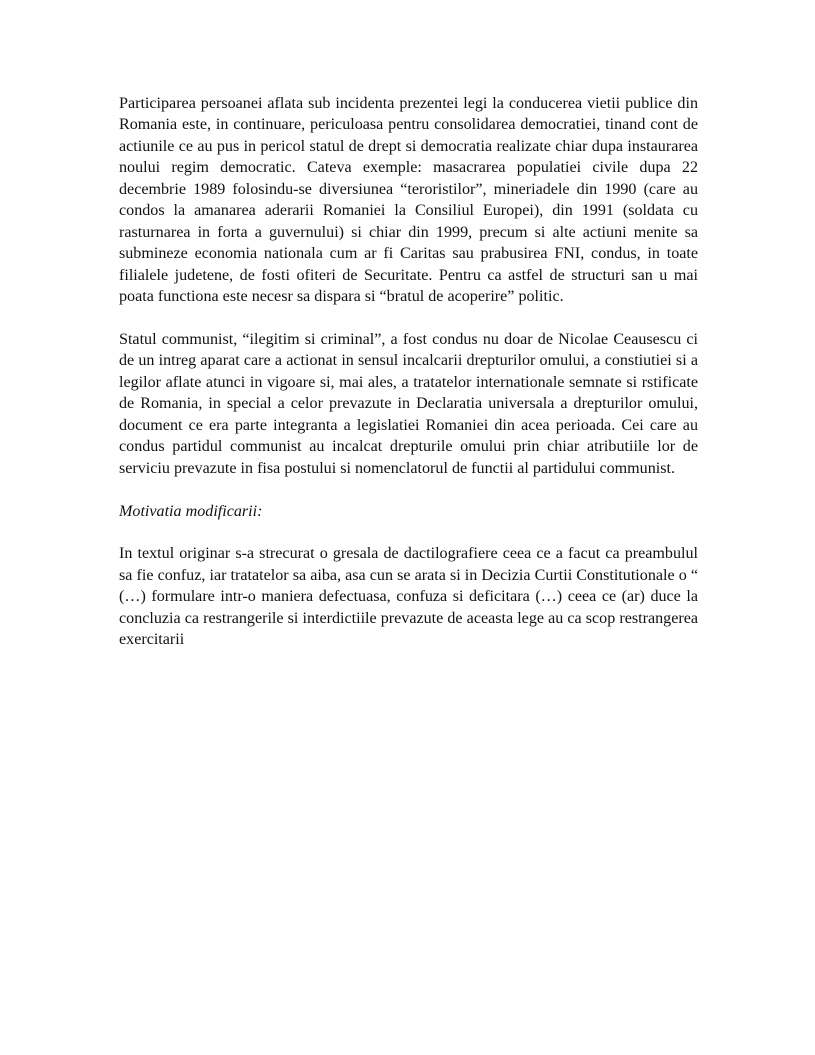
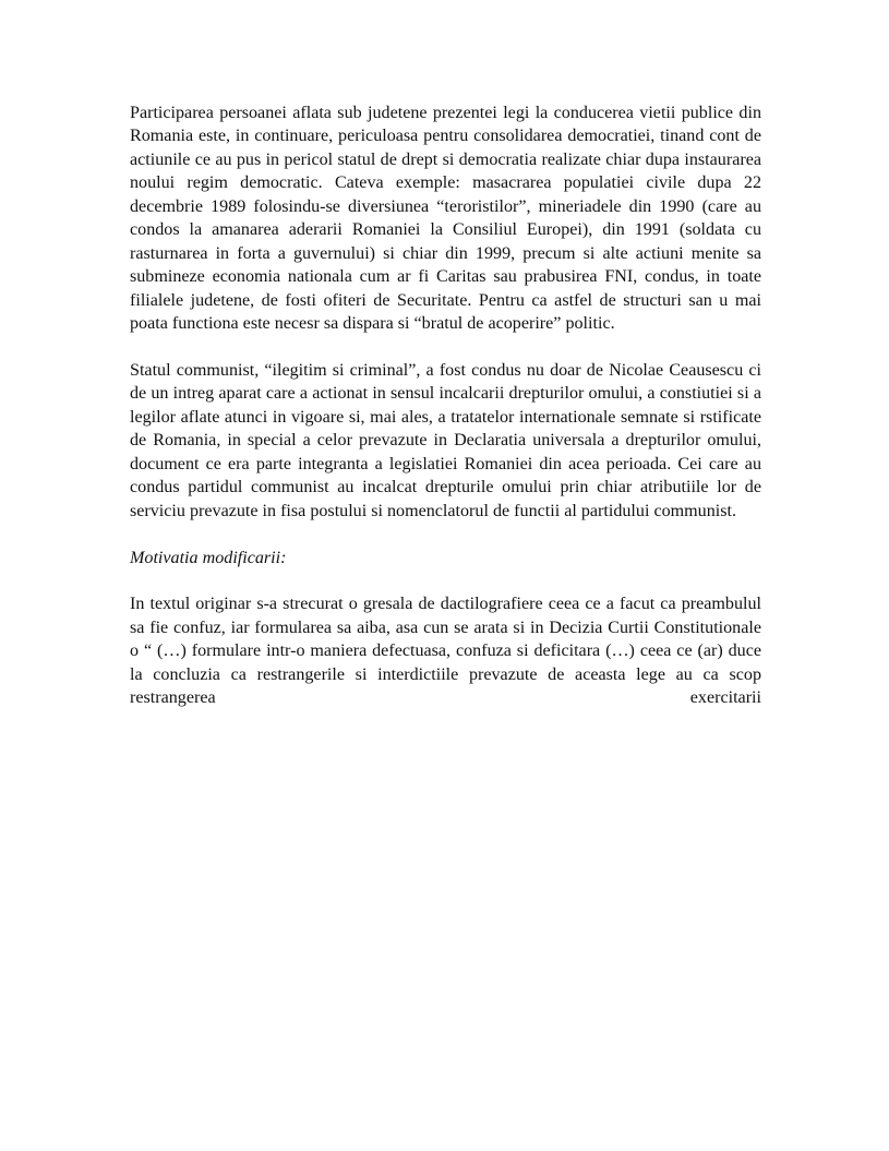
- Participarea persoanei aflata sub incidenta prezentei legi la conducerea vietii publice din Romania este, in continuare, periculoasa pentru consolidarea democratiei, tinand cont de actiunile ce au pus in pericol statul de drept si democratia realizate chiar dupa instaurarea noului regim democratic. Cateva exemple: masacrarea populatiei civile dupa 22 decembrie 1989 folosindu-se diversiunea “teroristilor”, mineriadele din 1990 (care au condos la amanarea aderarii Romaniei la Consiliul Europei), din 1991 (soldata cu rasturnarea in forta a guvernului) si chiar din 1999, precum si alte actiuni menite sa submineze economia nationala cum ar fi Caritas sau prabusirea FNI, condus, in toate filialele judetene, de fosti ofiteri de Securitate. Pentru ca astfel de structuri san u mai poata functiona este necesr sa dispara si “bratul de acoperire” politic.
+ Participarea persoanei aflata sub judetene prezentei legi la conducerea vietii publice din Romania este, in continuare, periculoasa pentru consolidarea democratiei, tinand cont de actiunile ce au pus in pericol statul de drept si democratia realizate chiar dupa instaurarea noului regim democratic. Cateva exemple: masacrarea populatiei civile dupa 22 decembrie 1989 folosindu-se diversiunea “teroristilor”, mineriadele din 1990 (care au condos la amanarea aderarii Romaniei la Consiliul Europei), din 1991 (soldata cu rasturnarea in forta a guvernului) si chiar din 1999, precum si alte actiuni menite sa submineze economia nationala cum ar fi Caritas sau prabusirea FNI, condus, in toate filialele judetene, de fosti ofiteri de Securitate. Pentru ca astfel de structuri san u mai poata functiona este necesr sa dispara si “bratul de acoperire” politic.
  Statul communist, “ilegitim si criminal”, a fost condus nu doar de Nicolae Ceausescu ci de un intreg aparat care a actionat in sensul incalcarii drepturilor omului, a constiutiei si a legilor aflate atunci in vigoare si, mai ales, a tratatelor internationale semnate si rstificate de Romania, in special a celor prevazute in Declaratia universala a drepturilor omului, document ce era parte integranta a legislatiei Romaniei din acea perioada. Cei care au condus partidul communist au incalcat drepturile omului prin chiar atributiile lor de serviciu prevazute in fisa postului si nomenclatorul de functii al partidului communist.
  Motivatia modificarii:
- In textul originar s-a strecurat o gresala de dactilografiere ceea ce a facut ca preambulul sa fie confuz, iar tratatelor sa aiba, asa cun se arata si in Decizia Curtii Constitutionale o “ (…) formulare intr-o maniera defectuasa, confuza si deficitara (…) ceea ce (ar) duce la concluzia ca restrangerile si interdictiile prevazute de aceasta lege au ca scop restrangerea exercitarii
+ In textul originar s-a strecurat o gresala de dactilografiere ceea ce a facut ca preambulul sa fie confuz, iar formularea sa aiba, asa cun se arata si in Decizia Curtii Constitutionale o “ (…) formulare intr-o maniera defectuasa, confuza si deficitara (…) ceea ce (ar) duce la concluzia ca restrangerile si interdictiile prevazute de aceasta lege au ca scop restrangerea exercitarii
